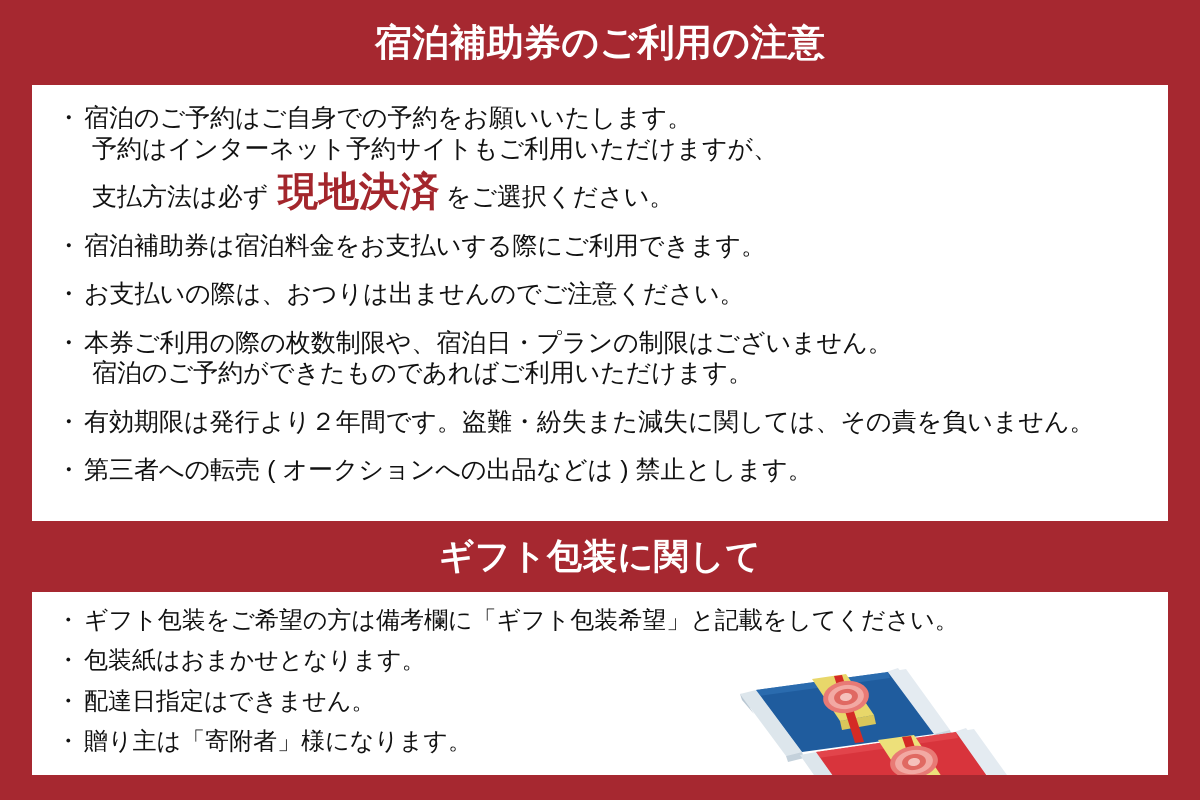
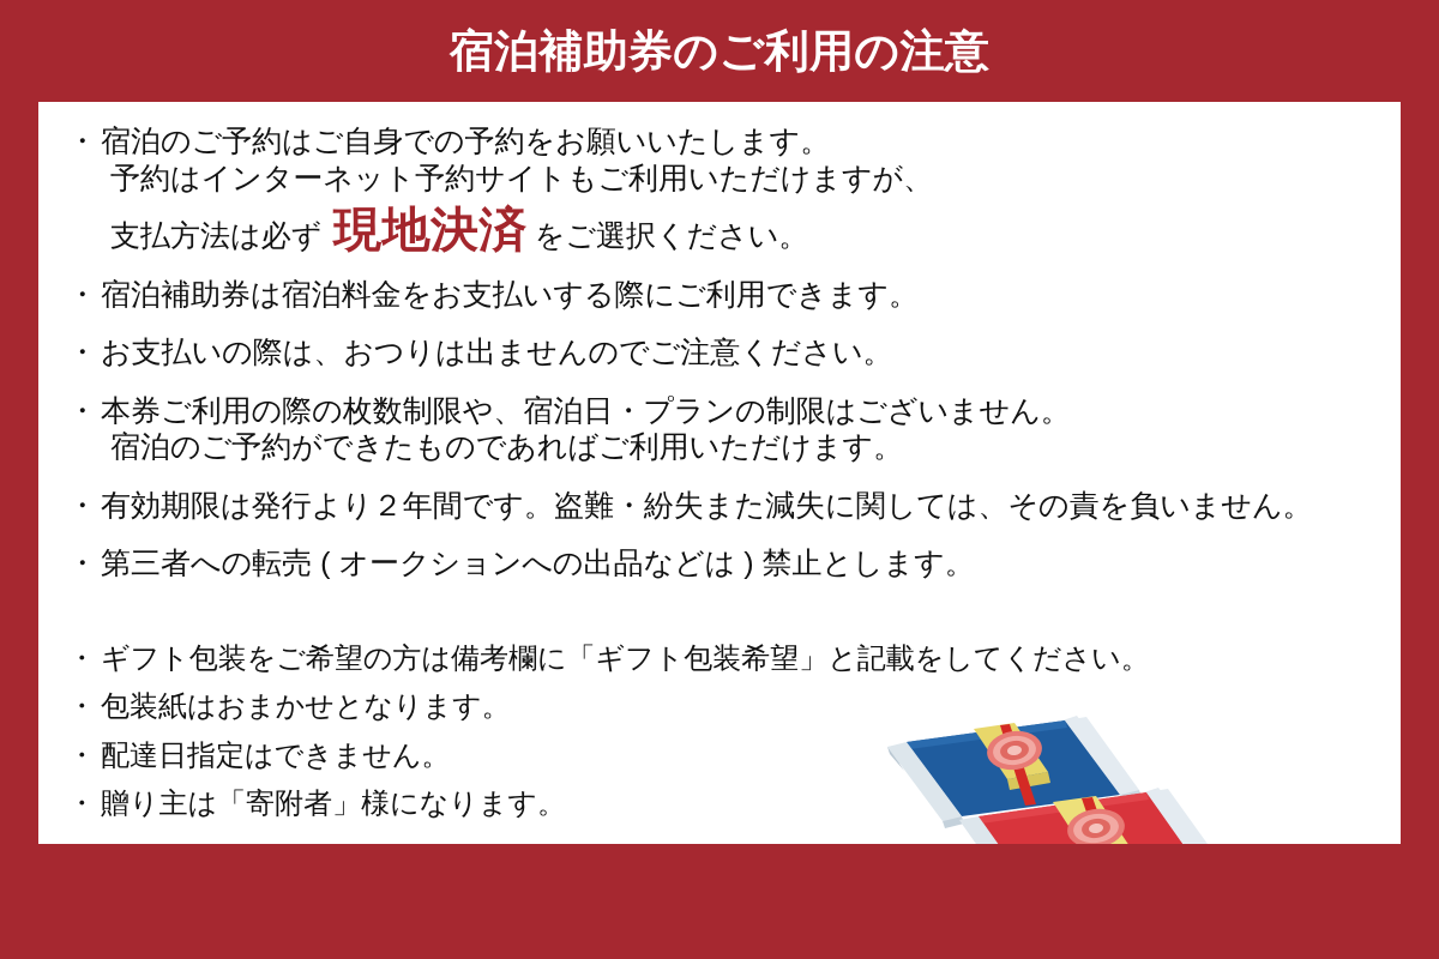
  宿泊補助券のご利用の注意
  宿泊のご予約はご自身での予約をお願いいたします。
  予約はインターネット予約サイトもご利用いただけますが、
  支払方法は必ず
  現地決済
  をご選択ください。
  宿泊補助券は宿泊料金をお支払いする際にご利用できます。
  お支払いの際は、おつりは出ませんのでご注意ください。
  本券ご利用の際の枚数制限や、宿泊日・プランの制限はございません。
  宿泊のご予約ができたものであればご利用いただけます。
  有効期限は発行より２年間です。盗難・紛失また減失に関しては、その責を負いません。
  第三者への転売 ( オークションへの出品などは ) 禁止とします。
- ギフト包装に関して
  ギフト包装をご希望の方は備考欄に「ギフト包装希望」と記載をしてください。
  包装紙はおまかせとなります。
  配達日指定はできません。
  贈り主は「寄附者」様になります。
